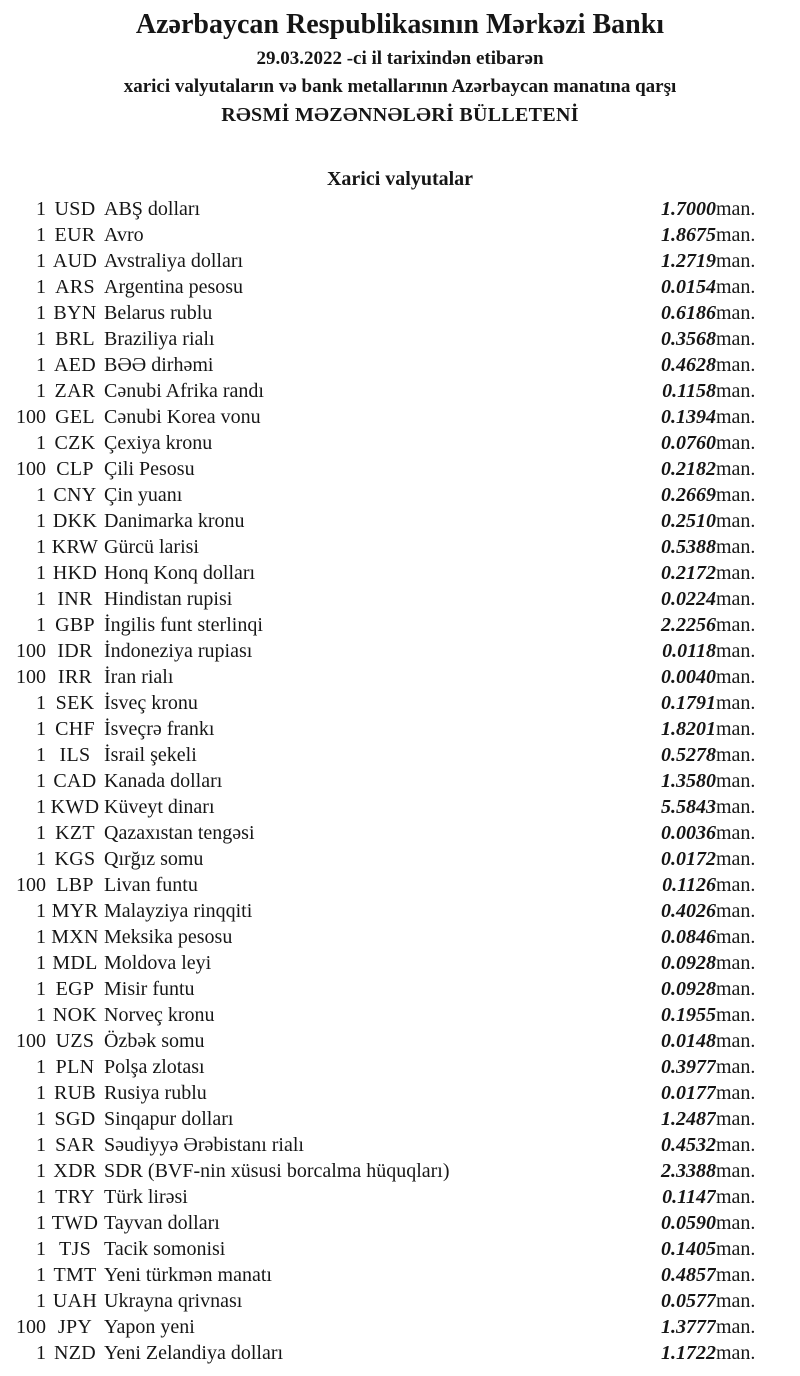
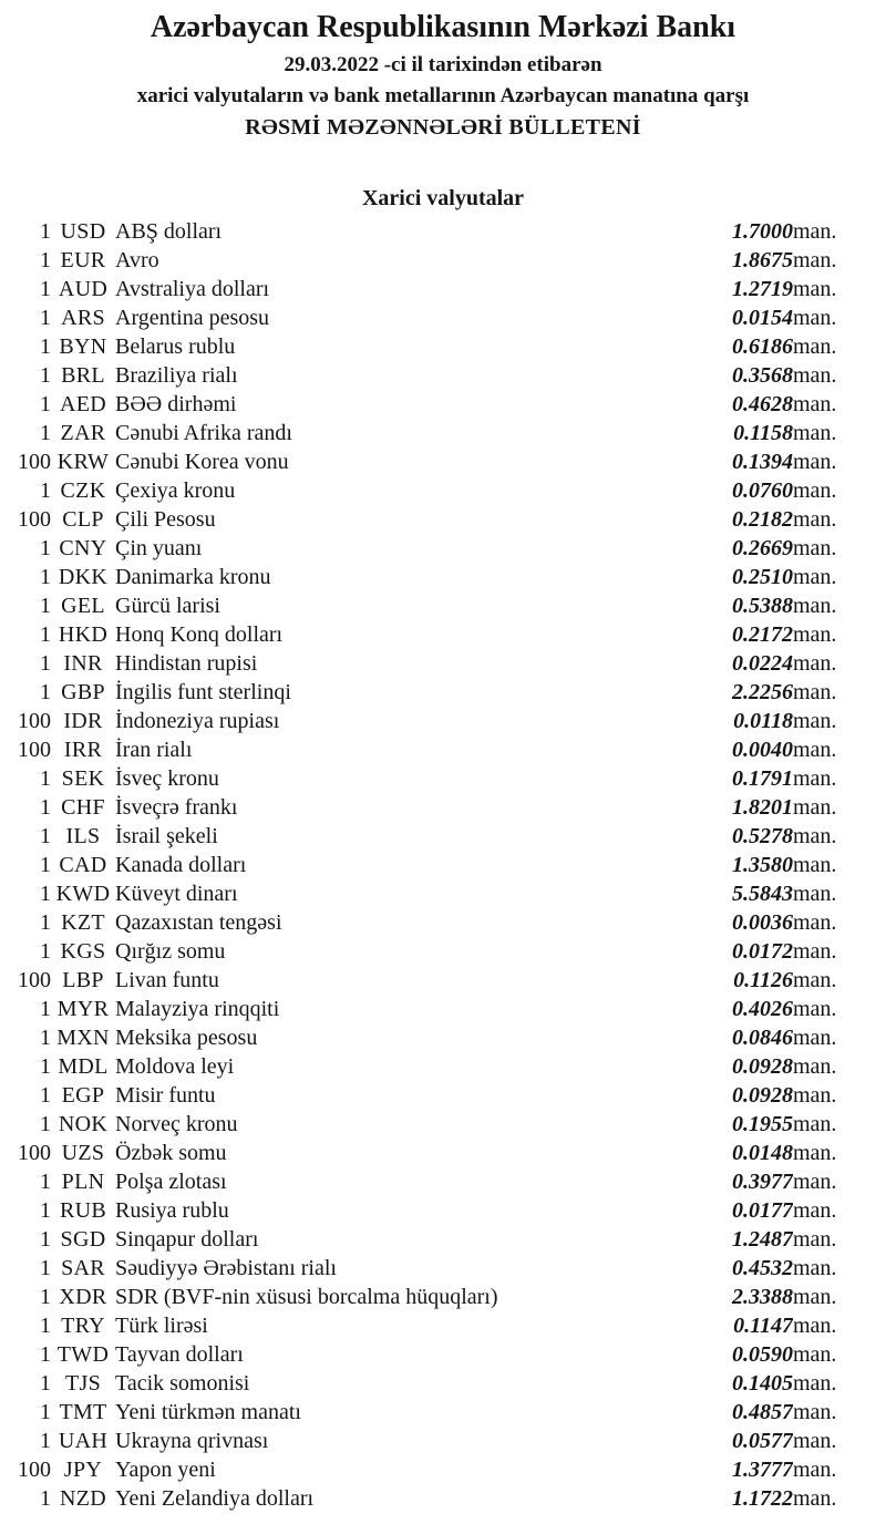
  Azərbaycan Respublikasının Mərkəzi Bankı
  29.03.2022 -ci il tarixindən etibarən
  xarici valyutaların və bank metallarının Azərbaycan manatına qarşı
  RƏSMİ MƏZƏNNƏLƏRİ BÜLLETENİ
  Xarici valyutalar
  1	USD	ABŞ dolları	1.7000	man.
  1	EUR	Avro	1.8675	man.
  1	AUD	Avstraliya dolları	1.2719	man.
  1	ARS	Argentina pesosu	0.0154	man.
  1	BYN	Belarus rublu	0.6186	man.
  1	BRL	Braziliya rialı	0.3568	man.
  1	AED	BƏƏ dirhəmi	0.4628	man.
  1	ZAR	Cənubi Afrika randı	0.1158	man.
- 100	GEL	Cənubi Korea vonu	0.1394	man.
+ 100	KRW	Cənubi Korea vonu	0.1394	man.
  1	CZK	Çexiya kronu	0.0760	man.
  100	CLP	Çili Pesosu	0.2182	man.
  1	CNY	Çin yuanı	0.2669	man.
  1	DKK	Danimarka kronu	0.2510	man.
- 1	KRW	Gürcü larisi	0.5388	man.
+ 1	GEL	Gürcü larisi	0.5388	man.
  1	HKD	Honq Konq dolları	0.2172	man.
  1	INR	Hindistan rupisi	0.0224	man.
  1	GBP	İngilis funt sterlinqi	2.2256	man.
  100	IDR	İndoneziya rupiası	0.0118	man.
  100	IRR	İran rialı	0.0040	man.
  1	SEK	İsveç kronu	0.1791	man.
  1	CHF	İsveçrə frankı	1.8201	man.
  1	ILS	İsrail şekeli	0.5278	man.
  1	CAD	Kanada dolları	1.3580	man.
  1	KWD	Küveyt dinarı	5.5843	man.
  1	KZT	Qazaxıstan tengəsi	0.0036	man.
  1	KGS	Qırğız somu	0.0172	man.
  100	LBP	Livan funtu	0.1126	man.
  1	MYR	Malayziya rinqqiti	0.4026	man.
  1	MXN	Meksika pesosu	0.0846	man.
  1	MDL	Moldova leyi	0.0928	man.
  1	EGP	Misir funtu	0.0928	man.
  1	NOK	Norveç kronu	0.1955	man.
  100	UZS	Özbək somu	0.0148	man.
  1	PLN	Polşa zlotası	0.3977	man.
  1	RUB	Rusiya rublu	0.0177	man.
  1	SGD	Sinqapur dolları	1.2487	man.
  1	SAR	Səudiyyə Ərəbistanı rialı	0.4532	man.
  1	XDR	SDR (BVF-nin xüsusi borcalma hüquqları)	2.3388	man.
  1	TRY	Türk lirəsi	0.1147	man.
  1	TWD	Tayvan dolları	0.0590	man.
  1	TJS	Tacik somonisi	0.1405	man.
  1	TMT	Yeni türkmən manatı	0.4857	man.
  1	UAH	Ukrayna qrivnası	0.0577	man.
  100	JPY	Yapon yeni	1.3777	man.
  1	NZD	Yeni Zelandiya dolları	1.1722	man.
